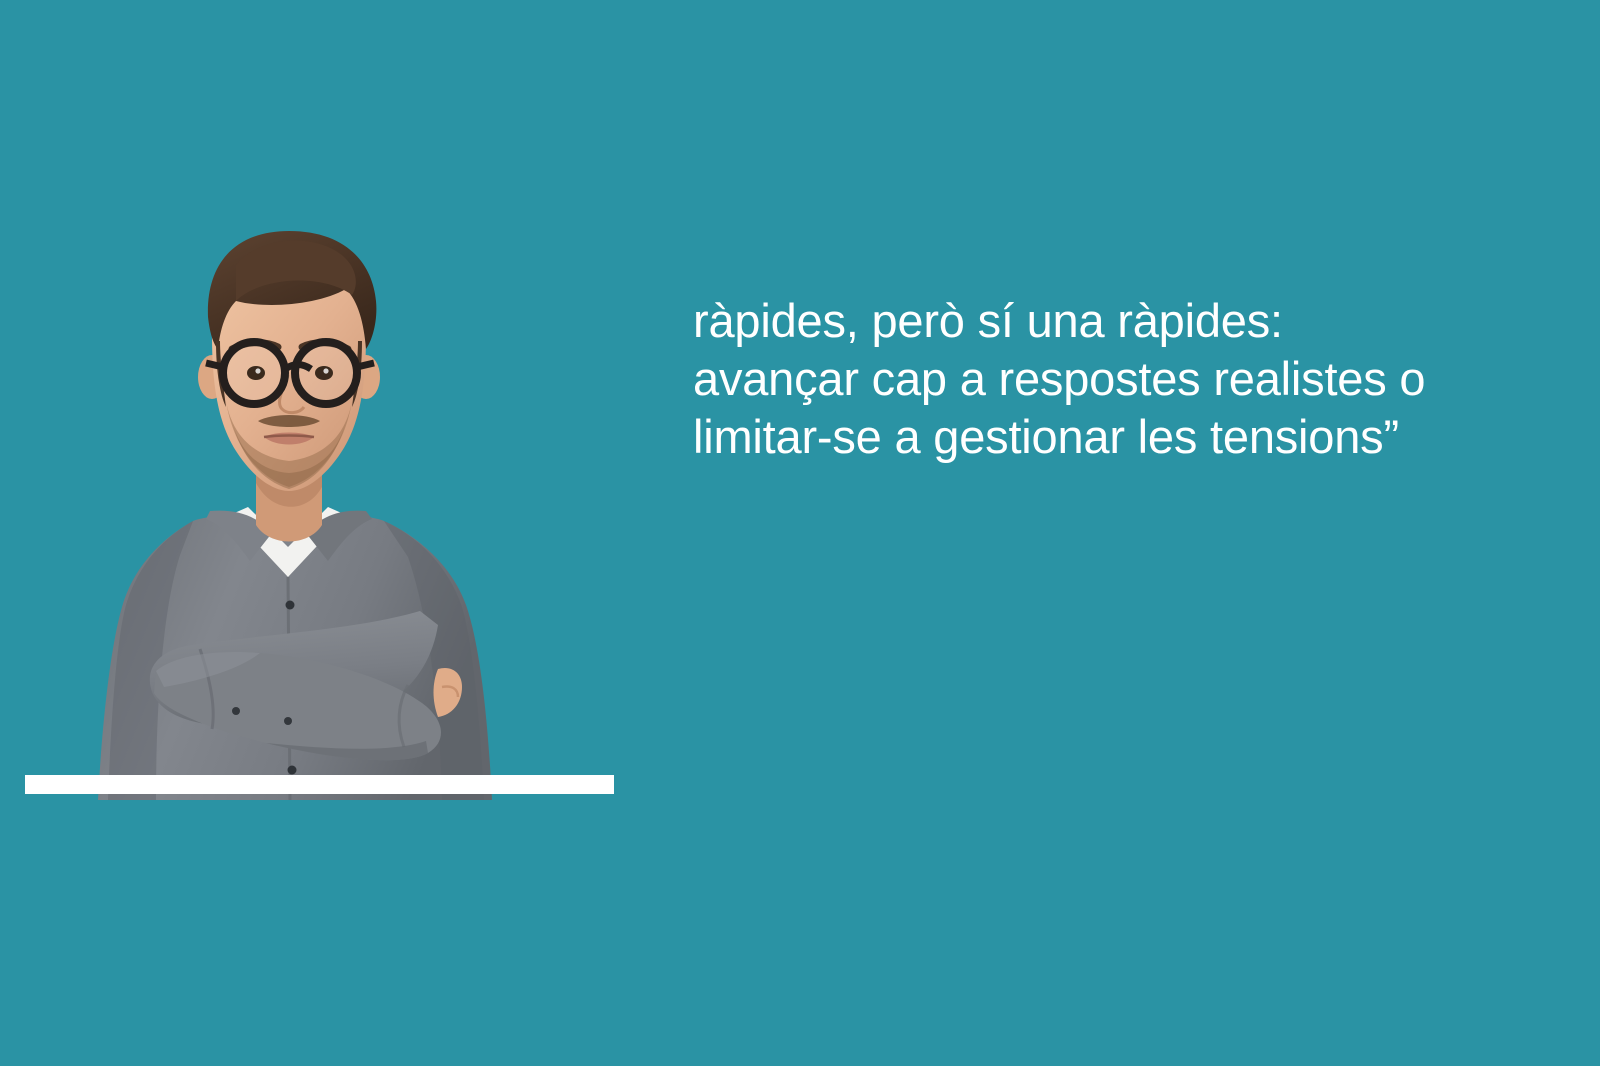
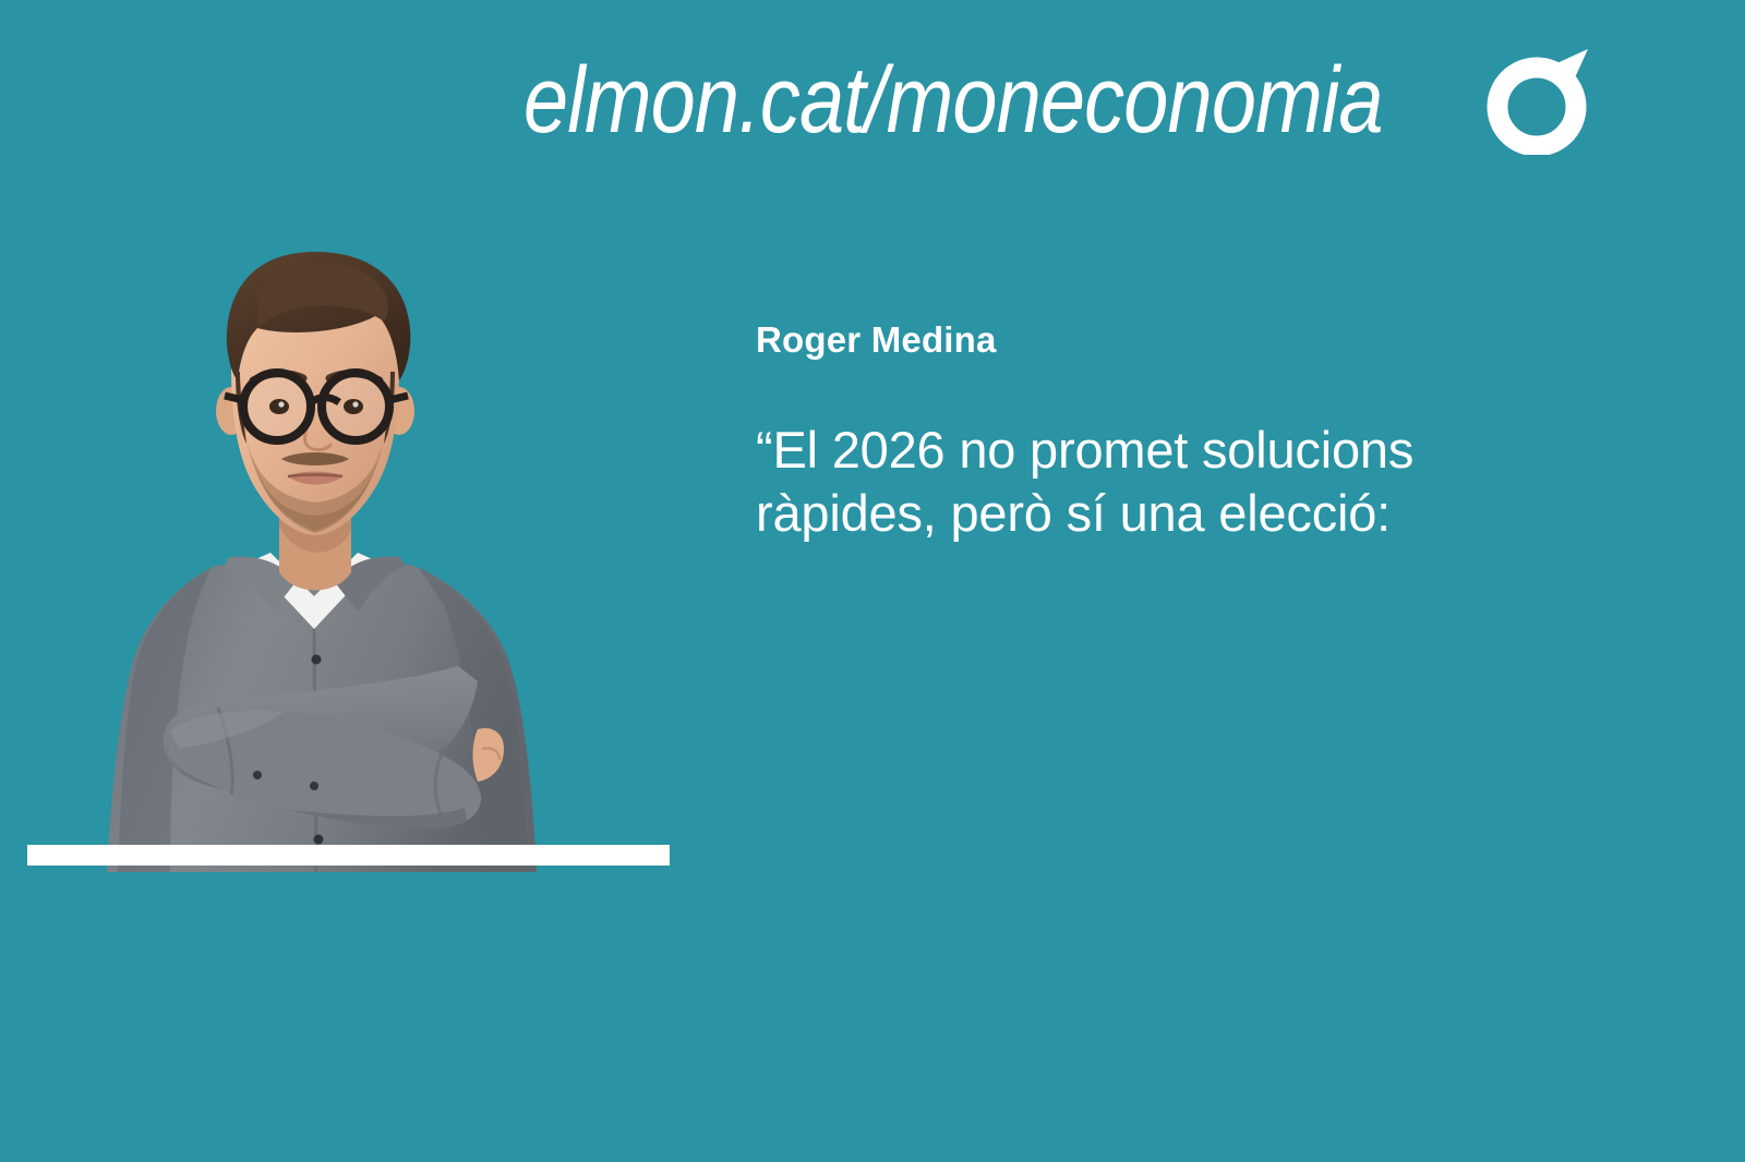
+ elmon.cat/moneconomia
+ Roger Medina
+ “El 2026 no promet solucions
- ràpides, però sí una ràpides:
+ ràpides, però sí una elecció:
- avançar cap a respostes realistes o
- limitar-se a gestionar les tensions”
